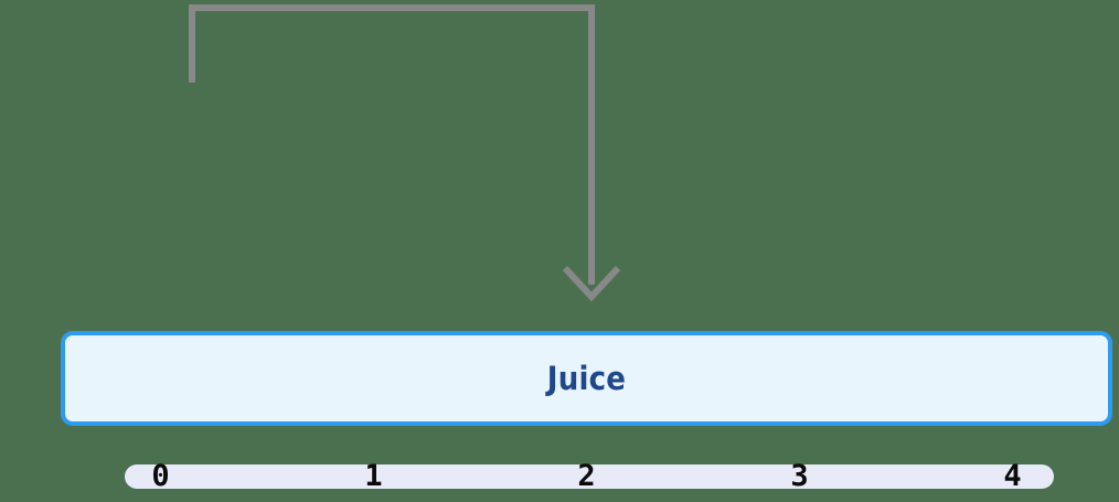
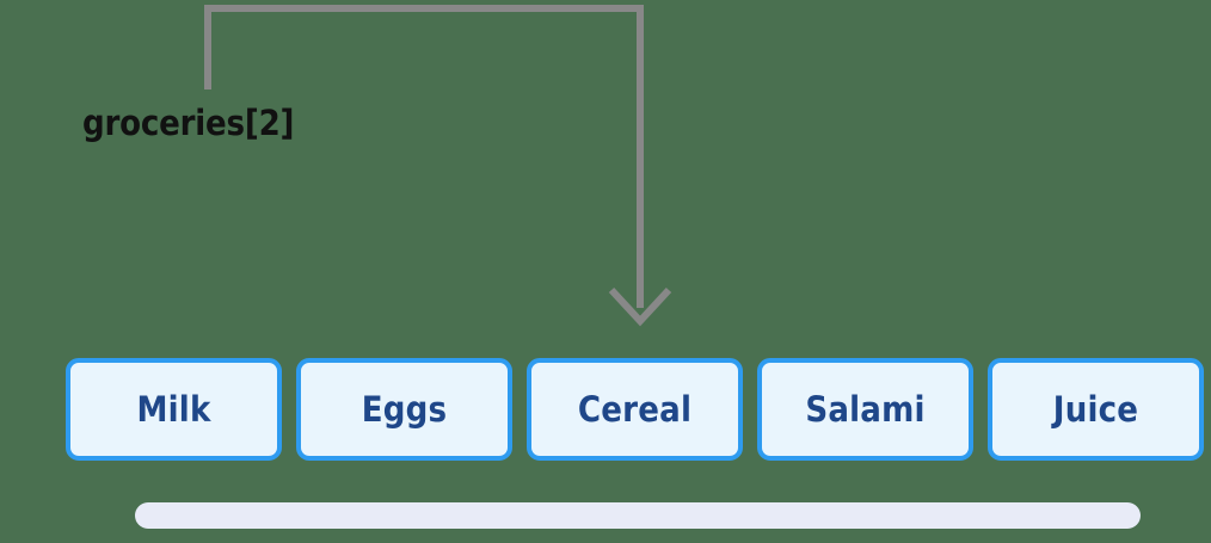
+ groceries[2]
+ Milk
+ Eggs
+ Cereal
+ Salami
  Juice
- 0
- 1
- 2
- 3
- 4
